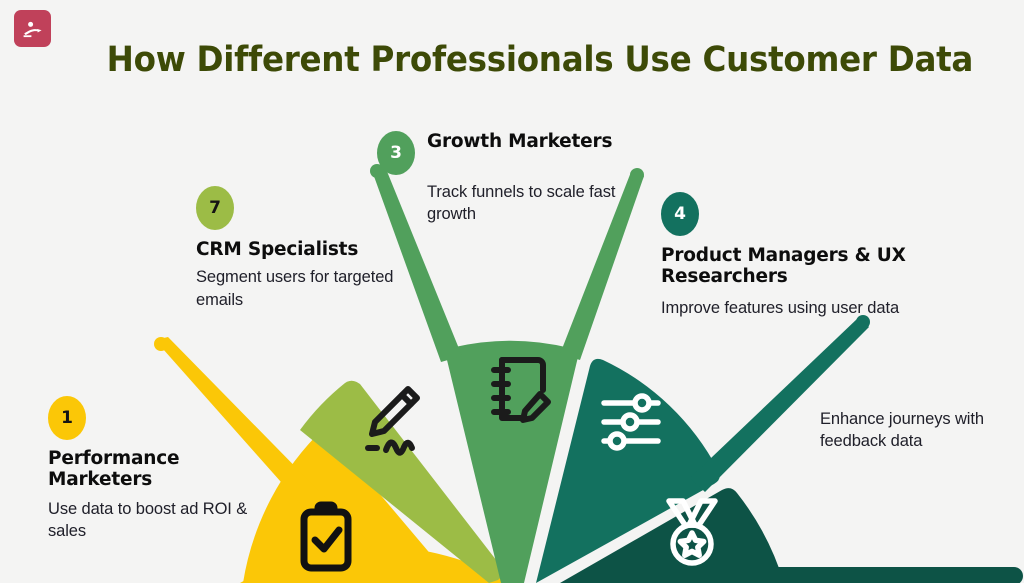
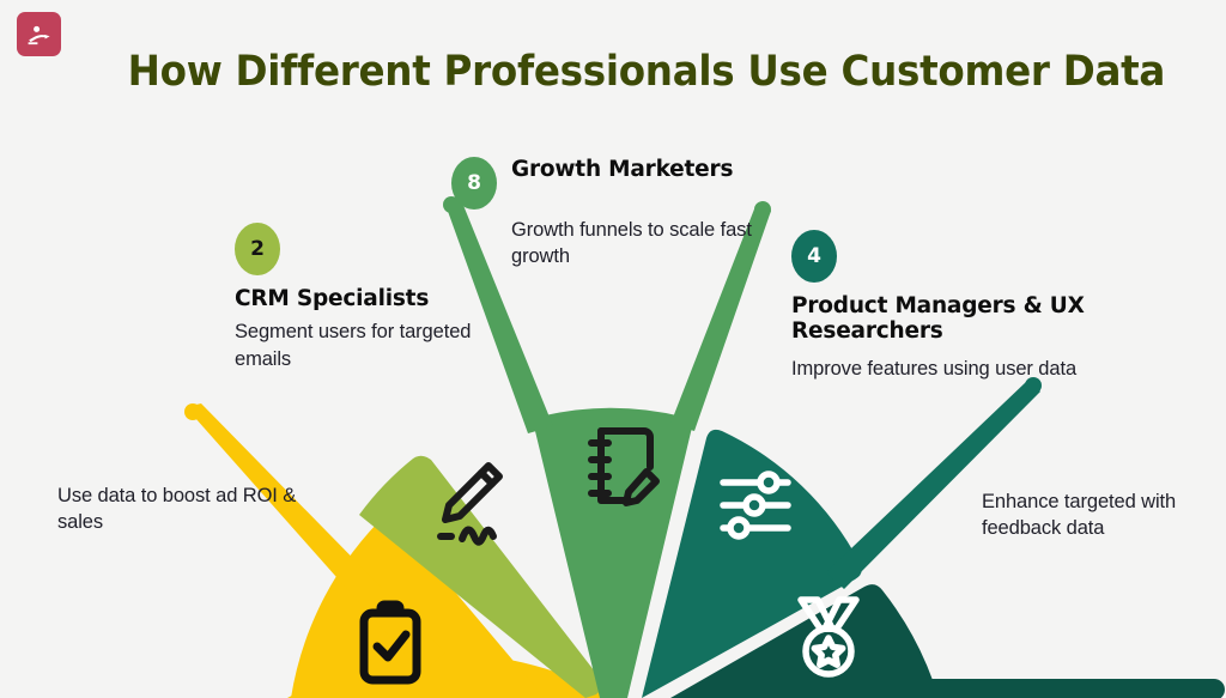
  How Different Professionals Use Customer Data
- 1
- Performance Marketers
  Use data to boost ad ROI & sales
- 7
+ 2
  CRM Specialists
  Segment users for targeted emails
- 3
+ 8
  Growth Marketers
- Track funnels to scale fast growth
+ Growth funnels to scale fast growth
  4
  Product Managers & UX Researchers
  Improve features using user data
- Enhance journeys with feedback data
+ Enhance targeted with feedback data
